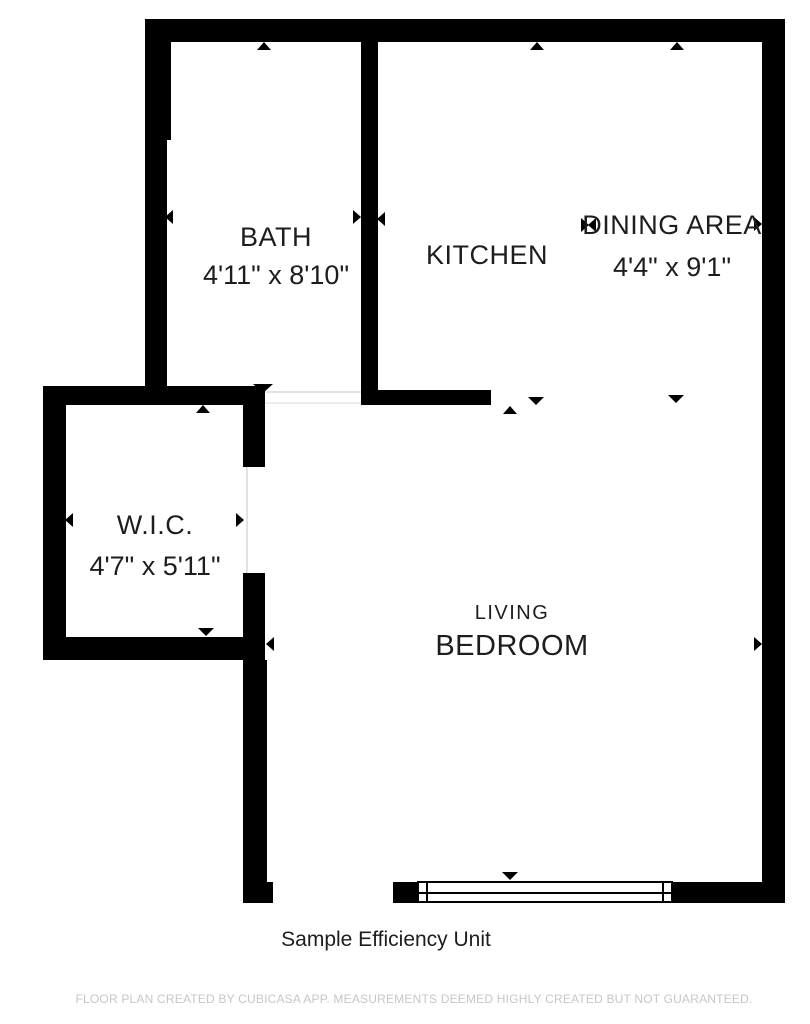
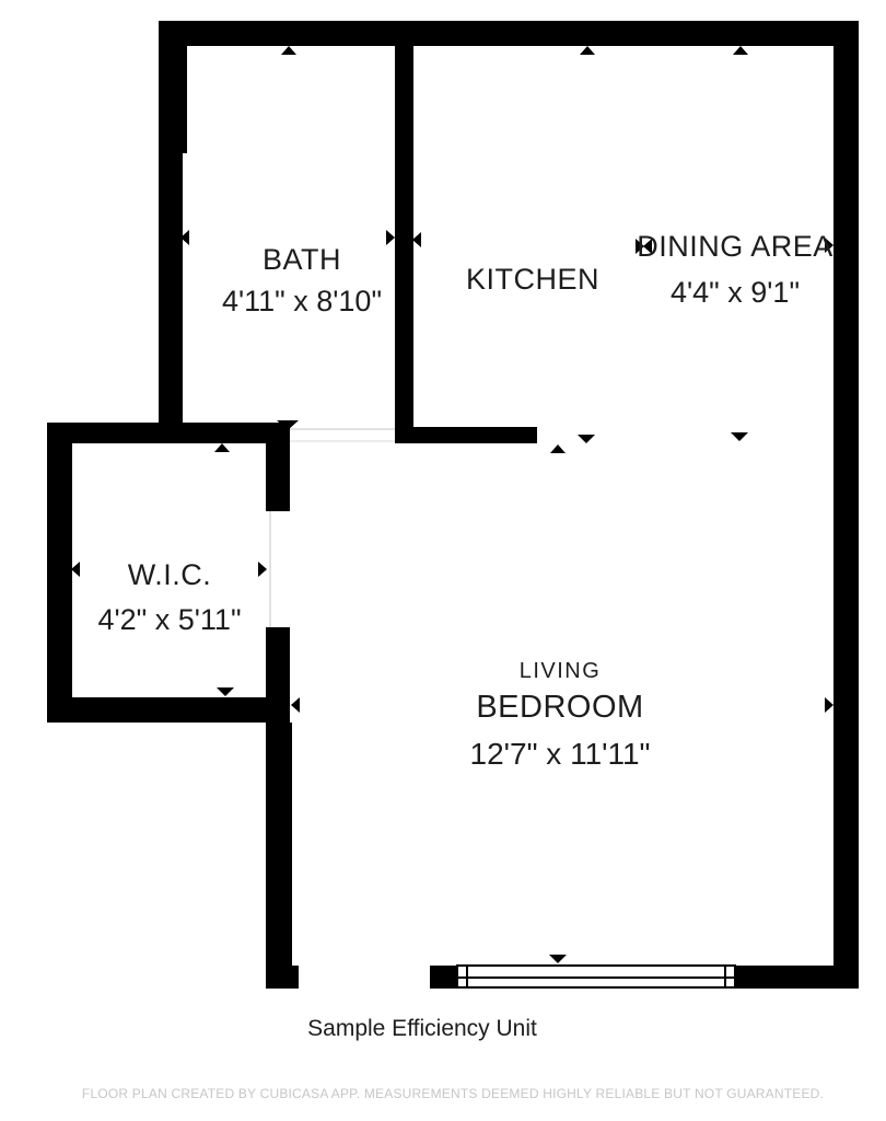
  BATH
  4'11" x 8'10"
  KITCHEN
  DINING AREA
  4'4" x 9'1"
  W.I.C.
- 4'7" x 5'11"
+ 4'2" x 5'11"
  LIVING
  BEDROOM
+ 12'7" x 11'11"
  Sample Efficiency Unit
- FLOOR PLAN CREATED BY CUBICASA APP. MEASUREMENTS DEEMED HIGHLY CREATED BUT NOT GUARANTEED.
+ FLOOR PLAN CREATED BY CUBICASA APP. MEASUREMENTS DEEMED HIGHLY RELIABLE BUT NOT GUARANTEED.
